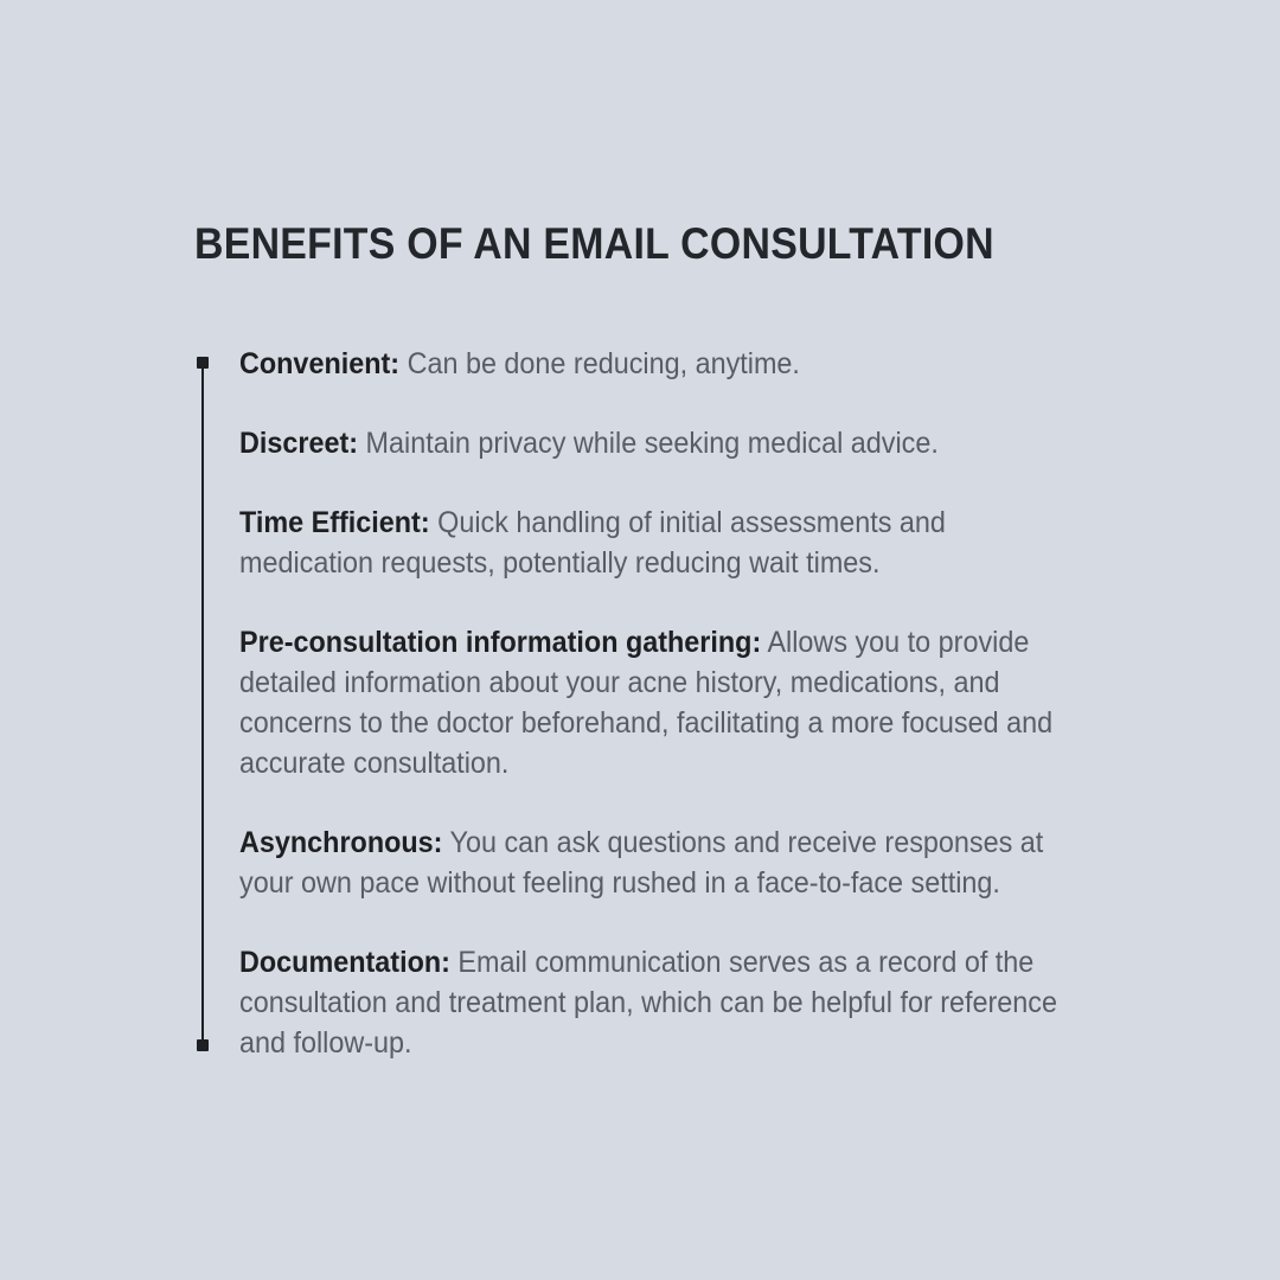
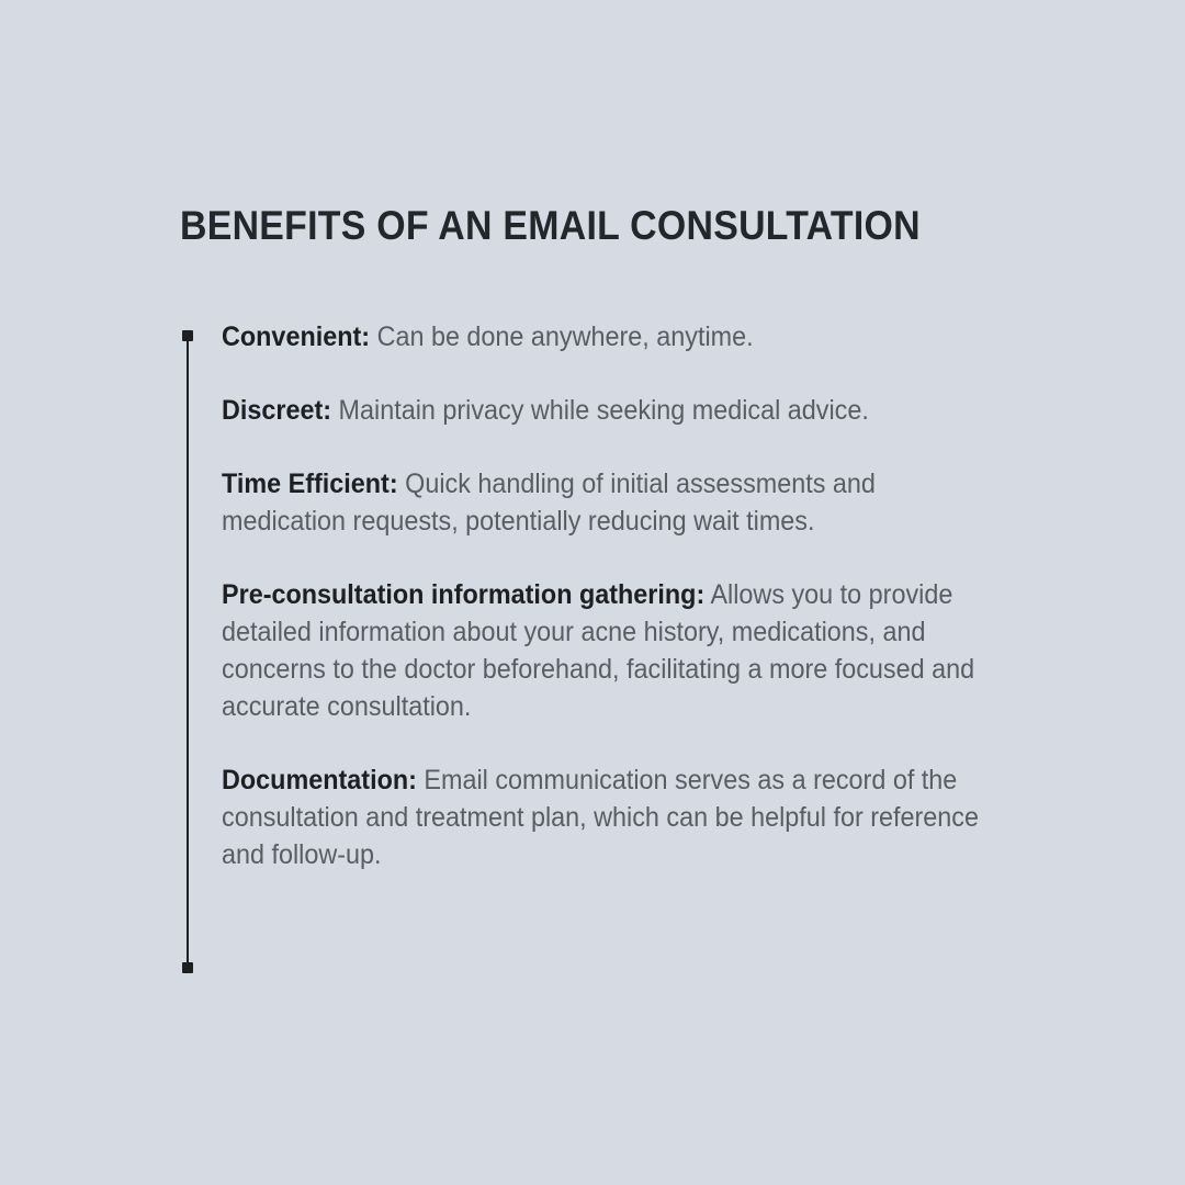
  BENEFITS OF AN EMAIL CONSULTATION
- Convenient: Can be done reducing, anytime.
+ Convenient: Can be done anywhere, anytime.
  Discreet: Maintain privacy while seeking medical advice.
  Time Efficient: Quick handling of initial assessments and medication requests, potentially reducing wait times.
  Pre-consultation information gathering: Allows you to provide detailed information about your acne history, medications, and concerns to the doctor beforehand, facilitating a more focused and accurate consultation.
- Asynchronous: You can ask questions and receive responses at your own pace without feeling rushed in a face-to-face setting.
  Documentation: Email communication serves as a record of the consultation and treatment plan, which can be helpful for reference and follow-up.
